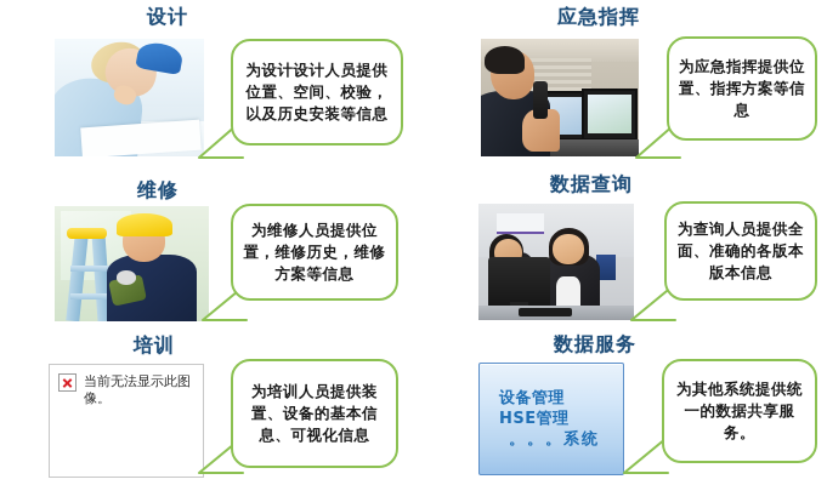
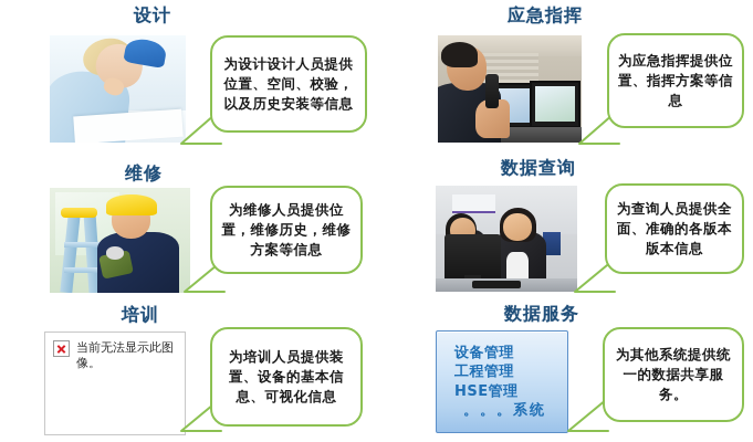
  设计
  为设计设计人员提供位置、空间、校验，以及历史安装等信息
  应急指挥
  为应急指挥提供位置、指挥方案等信息
  维修
  为维修人员提供位置，维修历史，维修方案等信息
  数据查询
  为查询人员提供全面、准确的各版本版本信息
  培训
  当前无法显示此图像。
  为培训人员提供装置、设备的基本信息、可视化信息
  数据服务
  设备管理
+ 工程管理
  HSE管理
  。。。系统
  为其他系统提供统一的数据共享服务。
